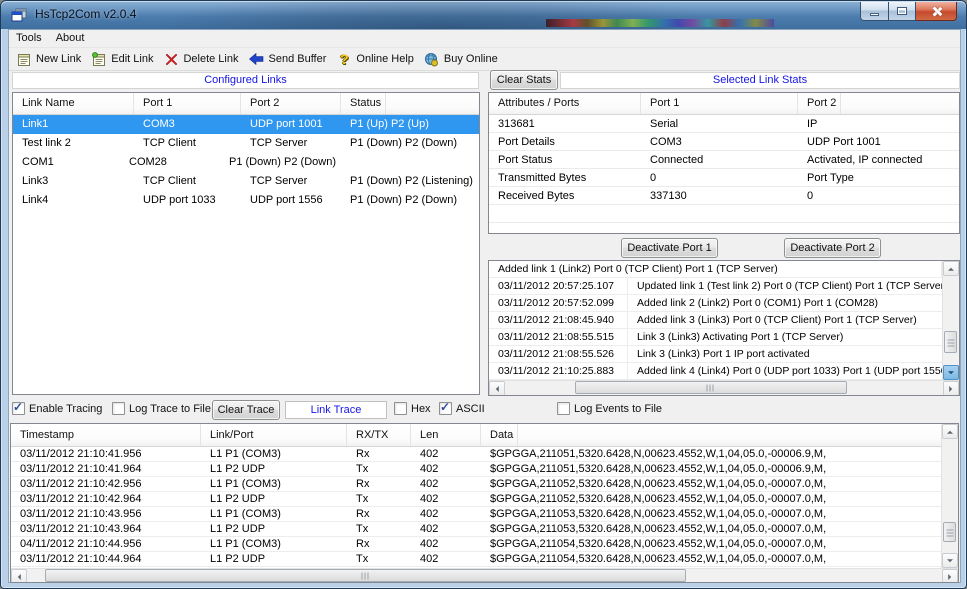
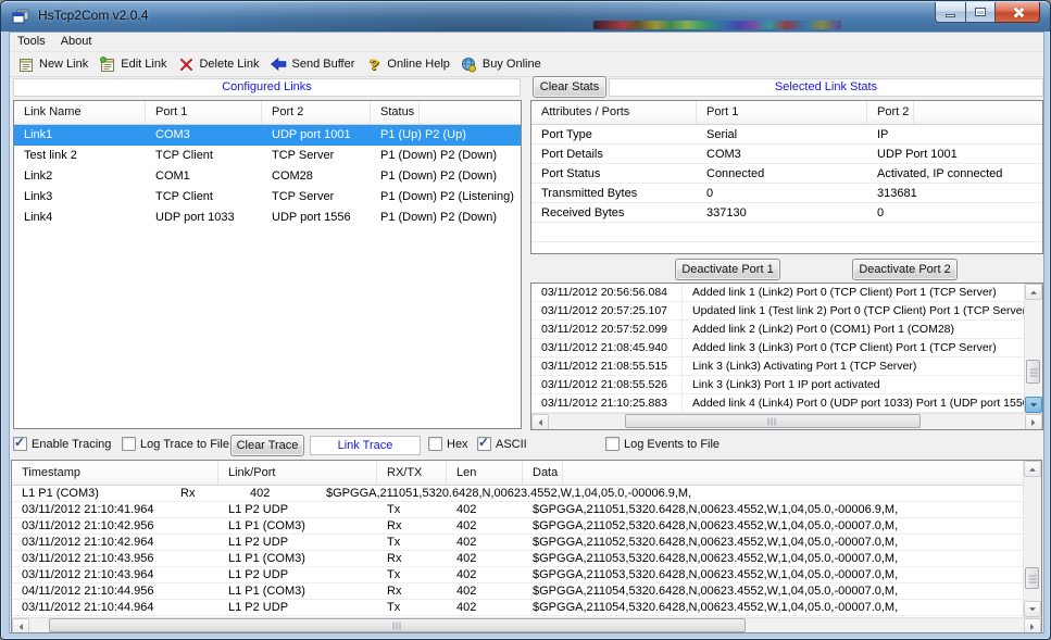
  HsTcp2Com v2.0.4
  Tools
  About
  New Link
  Edit Link
  Delete Link
  Send Buffer
  Online Help
  Buy Online
  Configured Links
  Clear Stats
  Selected Link Stats
  Link Name
  Port 1
  Port 2
  Status
  Link1
  COM3
  UDP port 1001
  P1 (Up) P2 (Up)
  Test link 2
  TCP Client
  TCP Server
  P1 (Down) P2 (Down)
+ Link2
  COM1
  COM28
  P1 (Down) P2 (Down)
  Link3
  TCP Client
  TCP Server
  P1 (Down) P2 (Listening)
  Link4
  UDP port 1033
  UDP port 1556
  P1 (Down) P2 (Down)
  Attributes / Ports
  Port 1
  Port 2
- 313681
+ Port Type
  Serial
  IP
  Port Details
  COM3
  UDP Port 1001
  Port Status
  Connected
  Activated, IP connected
  Transmitted Bytes
  0
- Port Type
+ 313681
  Received Bytes
  337130
  0
  Deactivate Port 1
  Deactivate Port 2
+ 03/11/2012 20:56:56.084
  Added link 1 (Link2) Port 0 (TCP Client) Port 1 (TCP Server)
  03/11/2012 20:57:25.107
  Updated link 1 (Test link 2) Port 0 (TCP Client) Port 1 (TCP Serve
  03/11/2012 20:57:52.099
  Added link 2 (Link2) Port 0 (COM1) Port 1 (COM28)
  03/11/2012 21:08:45.940
  Added link 3 (Link3) Port 0 (TCP Client) Port 1 (TCP Server)
  03/11/2012 21:08:55.515
  Link 3 (Link3) Activating Port 1 (TCP Server)
  03/11/2012 21:08:55.526
  Link 3 (Link3) Port 1 IP port activated
  03/11/2012 21:10:25.883
  Added link 4 (Link4) Port 0 (UDP port 1033) Port 1 (UDP port 155
  Enable Tracing
  Log Trace to File
  Clear Trace
  Link Trace
  Hex
  ASCII
  Log Events to File
  Timestamp
  Link/Port
  RX/TX
  Len
  Data
- 03/11/2012 21:10:41.956
  L1 P1 (COM3)
  Rx
  402
  $GPGGA,211051,5320.6428,N,00623.4552,W,1,04,05.0,-00006.9,M,
  03/11/2012 21:10:41.964
  L1 P2 UDP
  Tx
  402
  $GPGGA,211051,5320.6428,N,00623.4552,W,1,04,05.0,-00006.9,M,
  03/11/2012 21:10:42.956
  L1 P1 (COM3)
  Rx
  402
  $GPGGA,211052,5320.6428,N,00623.4552,W,1,04,05.0,-00007.0,M,
  03/11/2012 21:10:42.964
  L1 P2 UDP
  Tx
  402
  $GPGGA,211052,5320.6428,N,00623.4552,W,1,04,05.0,-00007.0,M,
  03/11/2012 21:10:43.956
  L1 P1 (COM3)
  Rx
  402
  $GPGGA,211053,5320.6428,N,00623.4552,W,1,04,05.0,-00007.0,M,
  03/11/2012 21:10:43.964
  L1 P2 UDP
  Tx
  402
  $GPGGA,211053,5320.6428,N,00623.4552,W,1,04,05.0,-00007.0,M,
  04/11/2012 21:10:44.956
  L1 P1 (COM3)
  Rx
  402
  $GPGGA,211054,5320.6428,N,00623.4552,W,1,04,05.0,-00007.0,M,
  03/11/2012 21:10:44.964
  L1 P2 UDP
  Tx
  402
  $GPGGA,211054,5320.6428,N,00623.4552,W,1,04,05.0,-00007.0,M,
